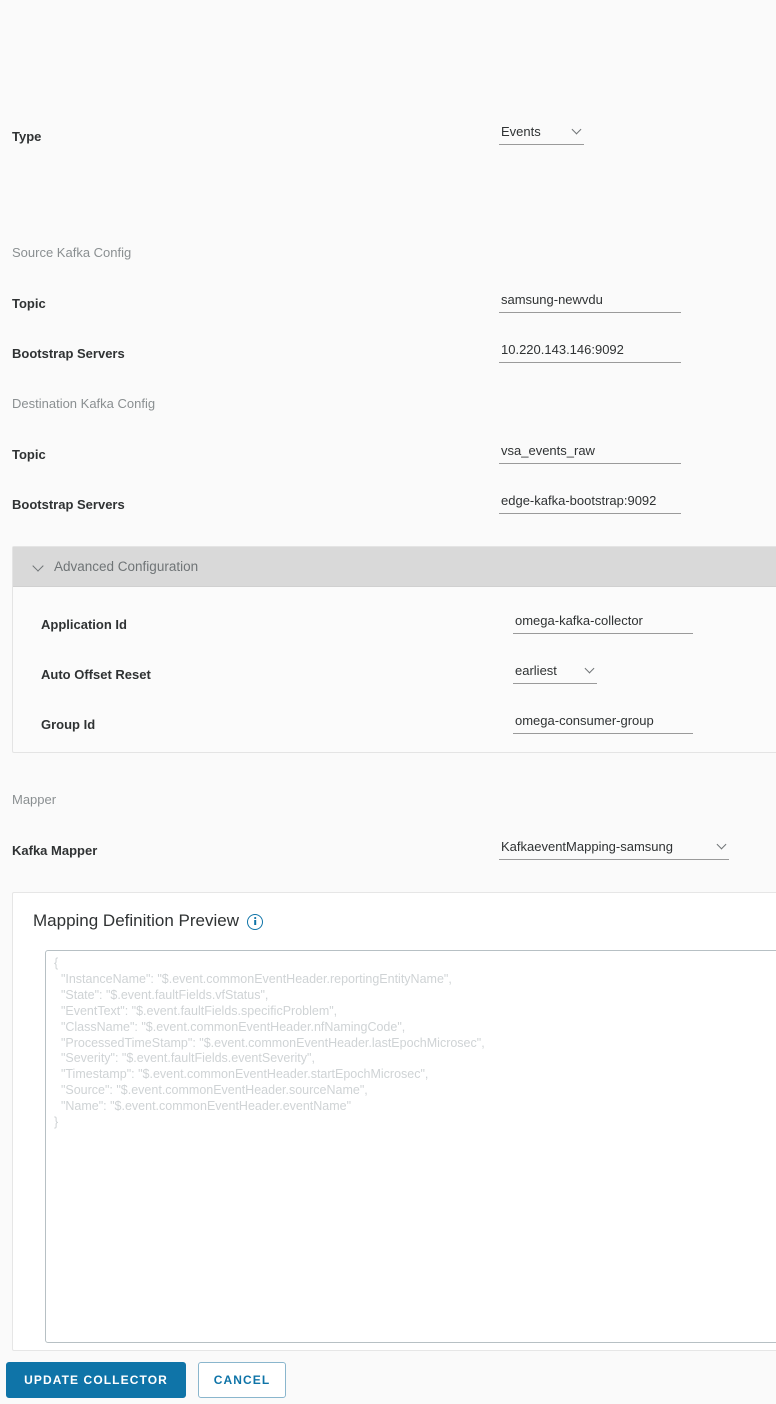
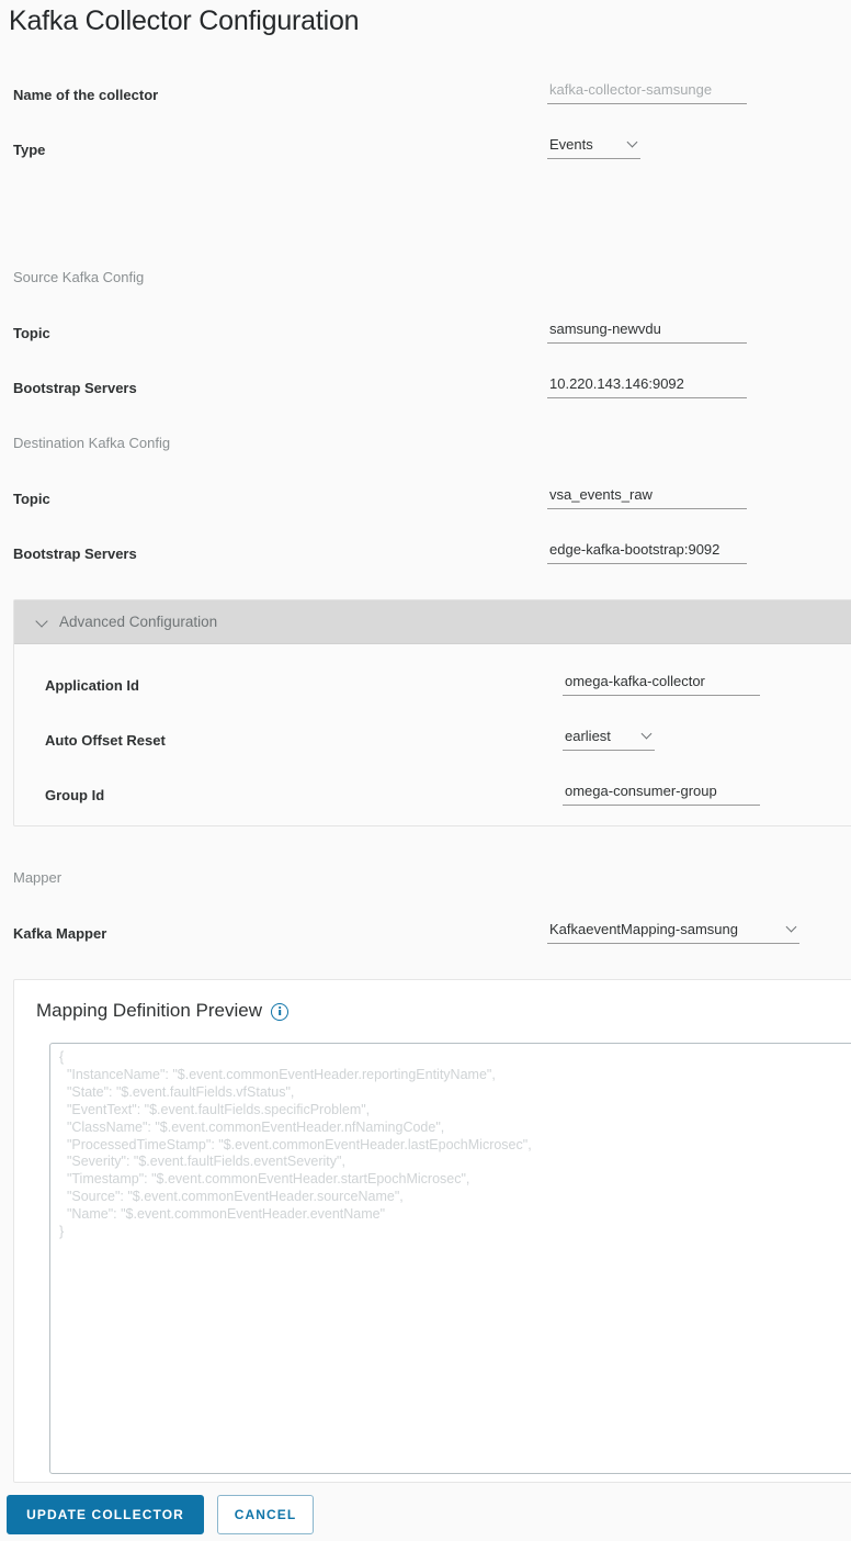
+ Kafka Collector Configuration
+ Name of the collector
+ kafka-collector-samsunge
  Type
  Events
  Source Kafka Config
  Topic
  samsung-newvdu
  Bootstrap Servers
  10.220.143.146:9092
  Destination Kafka Config
  Topic
  vsa_events_raw
  Bootstrap Servers
  edge-kafka-bootstrap:9092
  Advanced Configuration
  Application Id
  omega-kafka-collector
  Auto Offset Reset
  earliest
  Group Id
  omega-consumer-group
  Mapper
  Kafka Mapper
  KafkaeventMapping-samsung
  Mapping Definition Preview
  {
  "InstanceName": "$.event.commonEventHeader.reportingEntityName",
  "State": "$.event.faultFields.vfStatus",
  "EventText": "$.event.faultFields.specificProblem",
  "ClassName": "$.event.commonEventHeader.nfNamingCode",
  "ProcessedTimeStamp": "$.event.commonEventHeader.lastEpochMicrosec",
  "Severity": "$.event.faultFields.eventSeverity",
  "Timestamp": "$.event.commonEventHeader.startEpochMicrosec",
  "Source": "$.event.commonEventHeader.sourceName",
  "Name": "$.event.commonEventHeader.eventName"
  }
  UPDATE COLLECTOR
  CANCEL
